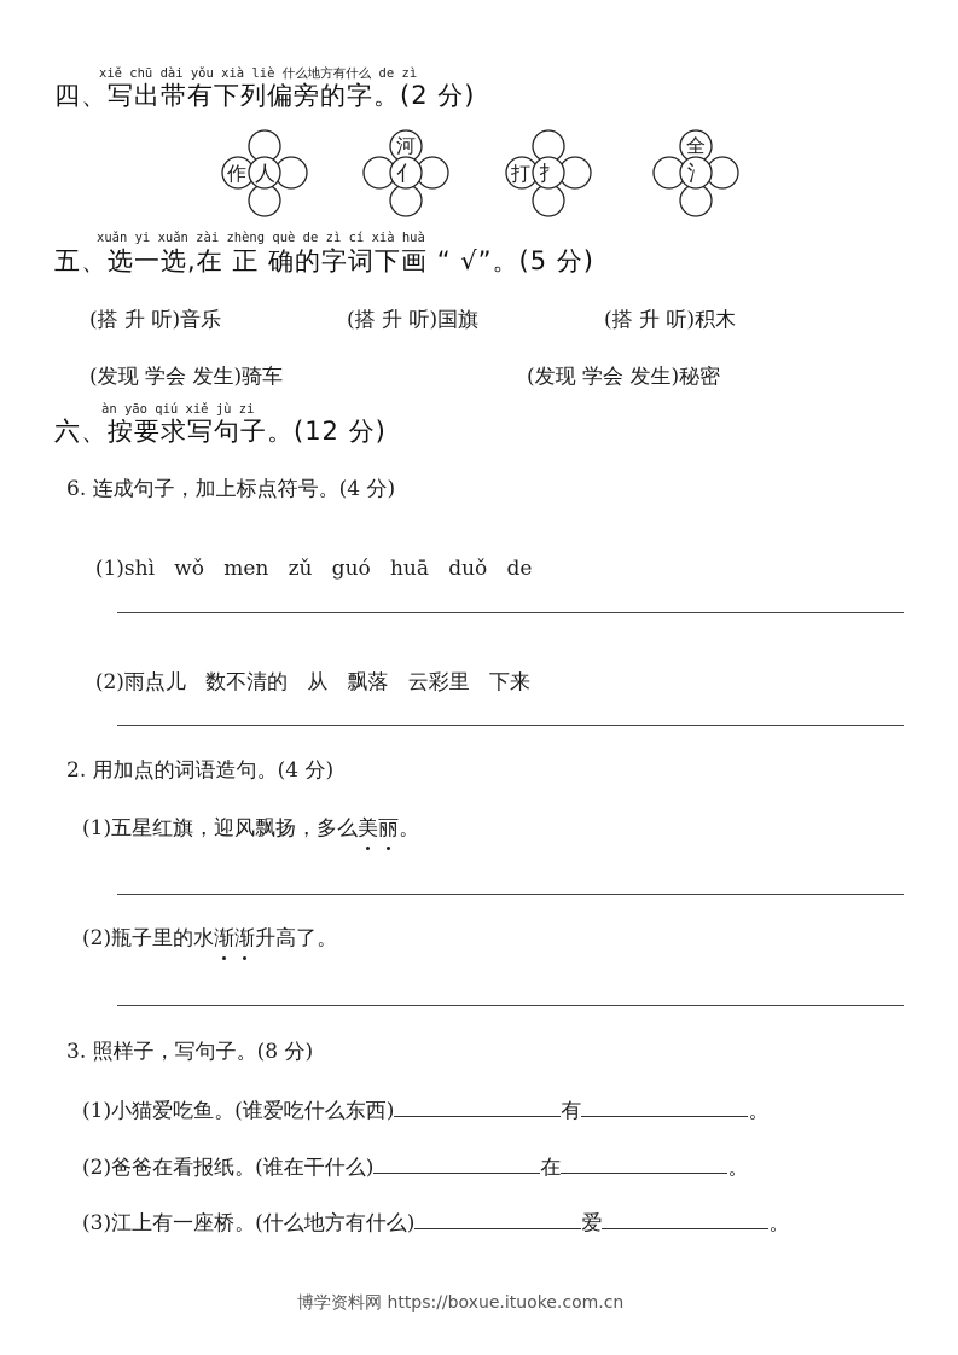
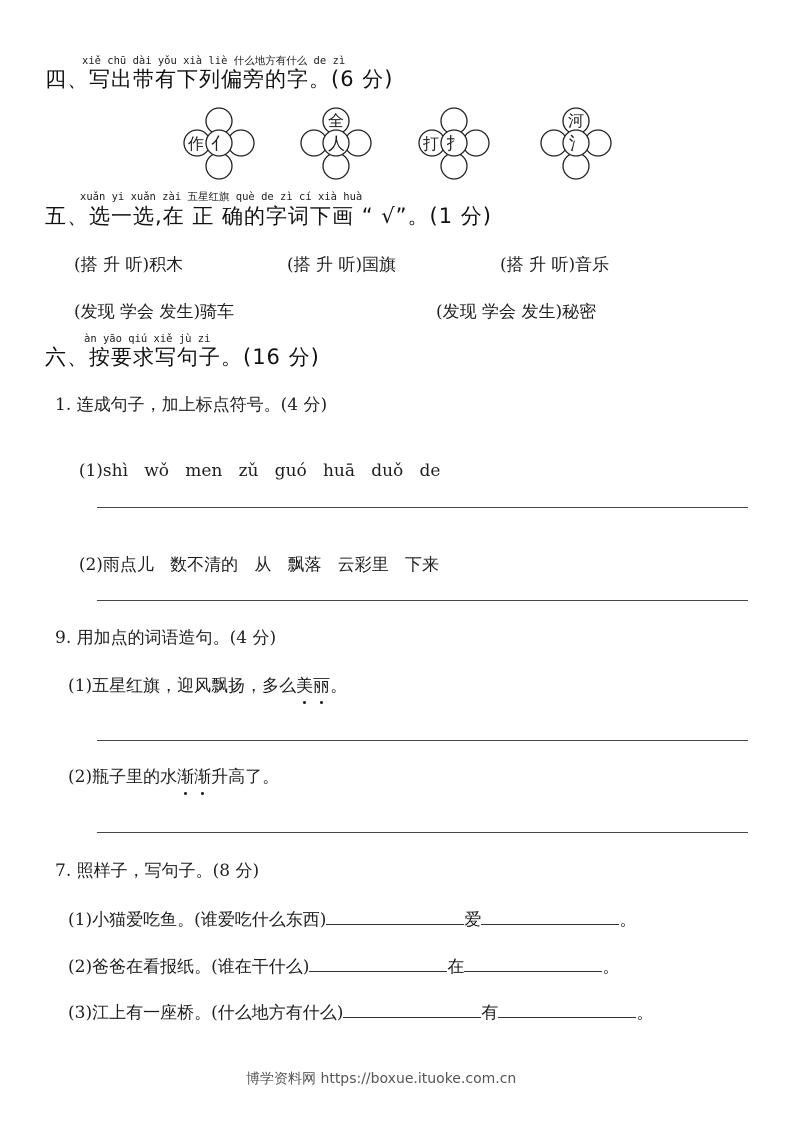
  xiě chū dài yǒu xià liè 什么地方有什么 de zì
- 四、写出带有下列偏旁的字。(2 分)
+ 四、写出带有下列偏旁的字。(6 分)
  作
- 人
+ 亻
- 河
+ 全
- 亻
+ 人
  打
  扌
- 全
+ 河
  氵
- xuǎn yi xuǎn zài zhèng què de zì cí xià huà
+ xuǎn yi xuǎn zài 五星红旗 què de zì cí xià huà
- 五、选一选,在 正 确的字词下画 “ √”。(5 分)
+ 五、选一选,在 正 确的字词下画 “ √”。(1 分)
- (搭 升 听)音乐
+ (搭 升 听)积木
  (搭 升 听)国旗
- (搭 升 听)积木
+ (搭 升 听)音乐
  (发现 学会 发生)骑车
  (发现 学会 发生)秘密
  àn yāo qiú xiě jù zi
- 六、按要求写句子。(12 分)
+ 六、按要求写句子。(16 分)
- 6. 连成句子，加上标点符号。(4 分)
+ 1. 连成句子，加上标点符号。(4 分)
  (1)shì wǒ men zǔ guó huā duǒ de
  (2)雨点儿 数不清的 从 飘落 云彩里 下来
- 2. 用加点的词语造句。(4 分)
+ 9. 用加点的词语造句。(4 分)
  (1)五星红旗，迎风飘扬，多么美丽。
  (2)瓶子里的水渐渐升高了。
- 3. 照样子，写句子。(8 分)
+ 7. 照样子，写句子。(8 分)
- (1)小猫爱吃鱼。(谁爱吃什么东西) 有 。
+ (1)小猫爱吃鱼。(谁爱吃什么东西) 爱 。
  (2)爸爸在看报纸。(谁在干什么) 在 。
- (3)江上有一座桥。(什么地方有什么) 爱 。
+ (3)江上有一座桥。(什么地方有什么) 有 。
  博学资料网 https://boxue.ituoke.com.cn
